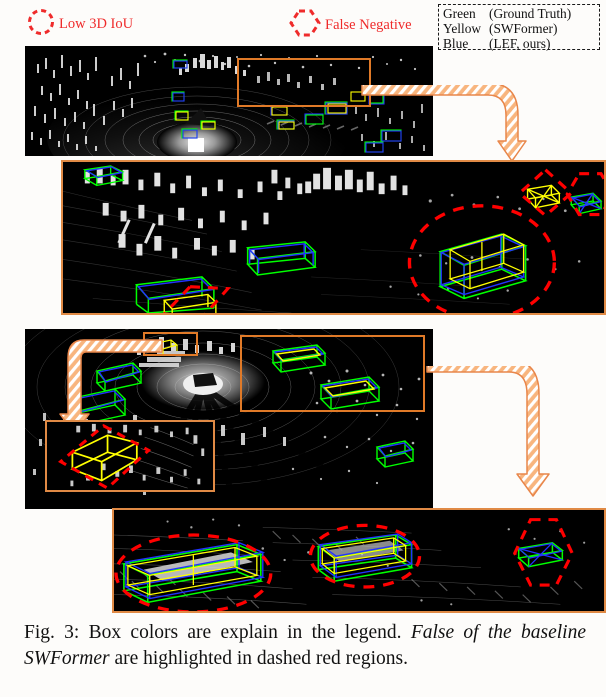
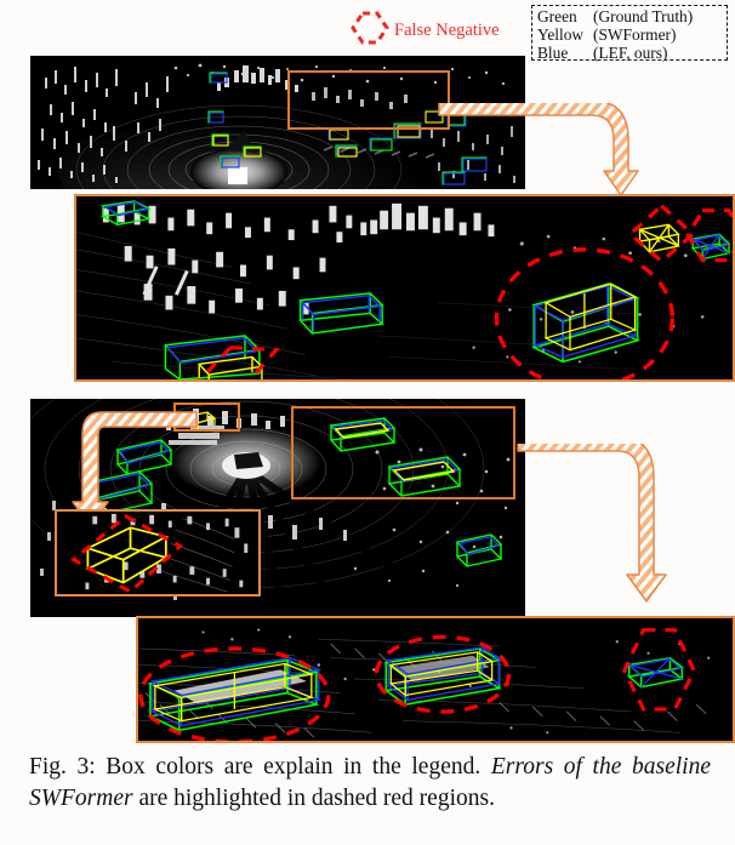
- Low 3D IoU
  False Negative
  Green
  (Ground Truth)
  Yellow
  (SWFormer)
  Blue
  (LEF, ours)
- Fig. 3: Box colors are explain in the legend. False of the baseline SWFormer are highlighted in dashed red regions.
+ Fig. 3: Box colors are explain in the legend. Errors of the baseline SWFormer are highlighted in dashed red regions.
